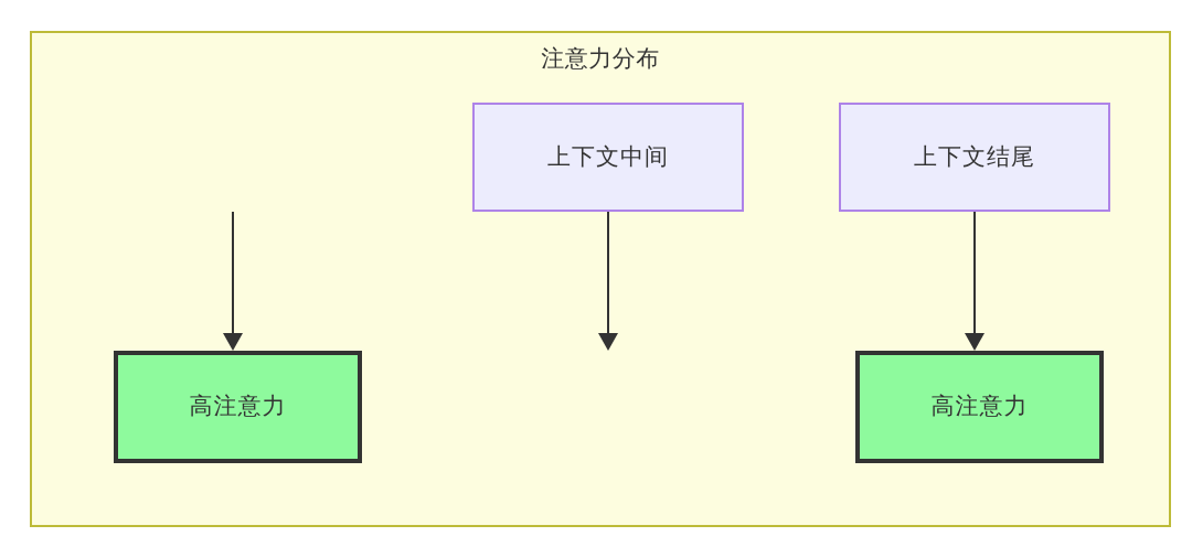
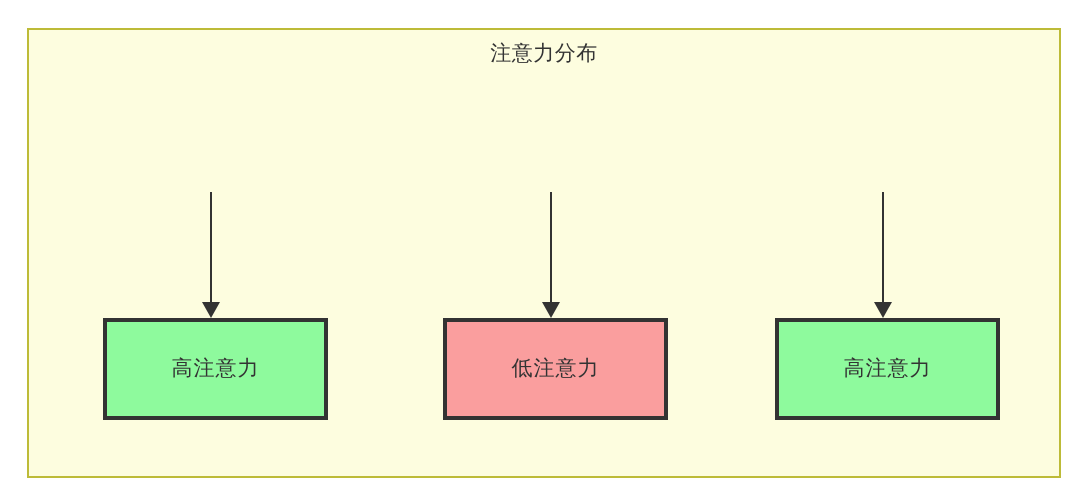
  注意力分布
- 上下文中间
- 上下文结尾
  高注意力
+ 低注意力
  高注意力
